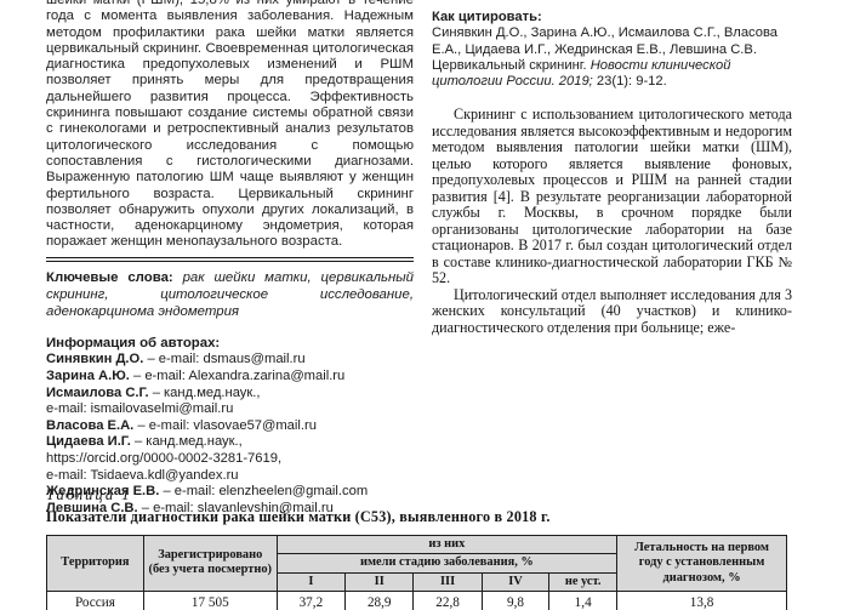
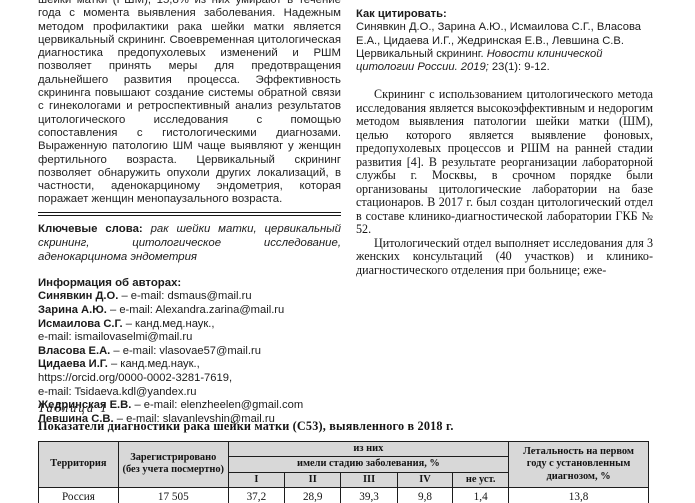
  шейки матки (РШМ), 15,8% из них умирают в течение года с момента выявления заболевания. Надежным методом профилактики рака шейки матки является цервикальный скрининг. Своевременная цитологическая диагностика предопухолевых изменений и РШМ позволяет принять меры для предотвращения дальнейшего развития процесса. Эффективность скрининга повышают создание системы обратной связи с гинекологами и ретроспективный анализ результатов цитологического исследования с помощью сопоставления с гистологическими диагнозами. Выраженную патологию ШМ чаще выявляют у женщин фертильного возраста. Цервикальный скрининг позволяет обнаружить опухоли других локализаций, в частности, аденокарциному эндометрия, которая поражает женщин менопаузального возраста.
  Ключевые слова: рак шейки матки, цервикальный скрининг, цитологическое исследование, аденокарцинома эндометрия
  Информация об авторах:
  Синявкин Д.О. – e-mail: dsmaus@mail.ru
  Зарина А.Ю. – e-mail: Alexandra.zarina@mail.ru
  Исмаилова С.Г. – канд.мед.наук.,
  e-mail: ismailovaselmi@mail.ru
  Власова Е.А. – e-mail: vlasovae57@mail.ru
  Цидаева И.Г. – канд.мед.наук.,
  https://orcid.org/0000-0002-3281-7619,
  e-mail: Tsidaeva.kdl@yandex.ru
  Жедринская Е.В. – e-mail: elenzheelen@gmail.com
  Левшина С.В. – e-mail: slavanlevshin@mail.ru
  Как цитировать:
  Синявкин Д.О., Зарина А.Ю., Исмаилова С.Г., Власова Е.А., Цидаева И.Г., Жедринская Е.В., Левшина С.В. Цервикальный скрининг. Новости клинической цитологии России. 2019; 23(1): 9-12.
  Скрининг с использованием цитологического метода исследования является высокоэффективным и недорогим методом выявления патологии шейки матки (ШМ), целью которого является выявление фоновых, предопухолевых процессов и РШМ на ранней стадии развития [4]. В результате реорганизации лабораторной службы г. Москвы, в срочном порядке были организованы цитологические лаборатории на базе стационаров. В 2017 г. был создан цитологический отдел в составе клинико-диагностической лаборатории ГКБ № 52.
  Цитологический отдел выполняет исследования для 3 женских консультаций (40 участков) и клинико-диагностического отделения при больнице; еже-
  Таблица 1
  Показатели диагностики рака шейки матки (С53), выявленного в 2018 г.
  Территория	Зарегистрировано (без учета посмертно)	из них	Летальность на первом году с установленным диагнозом, %
  имели стадию заболевания, %
  I	II	III	IV	не уст.
- Россия	17 505	37,2	28,9	22,8	9,8	1,4	13,8
+ Россия	17 505	37,2	28,9	39,3	9,8	1,4	13,8
